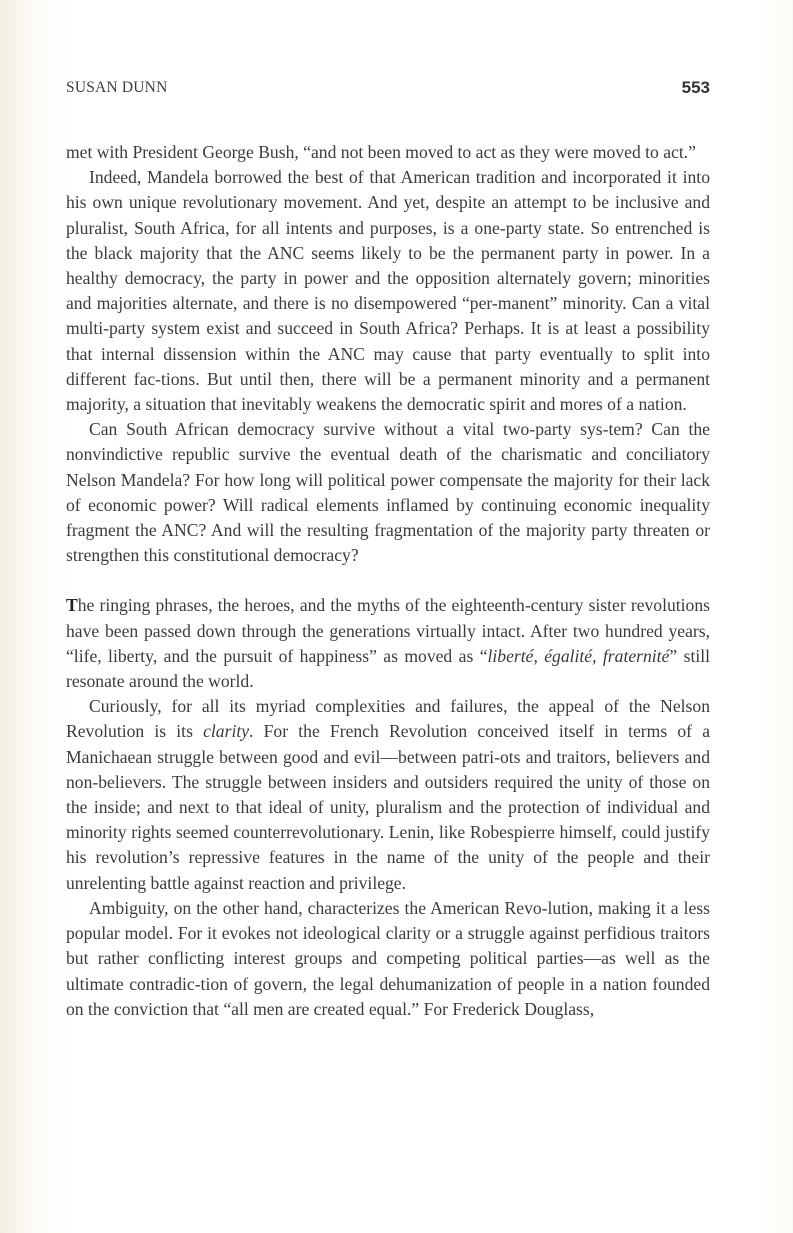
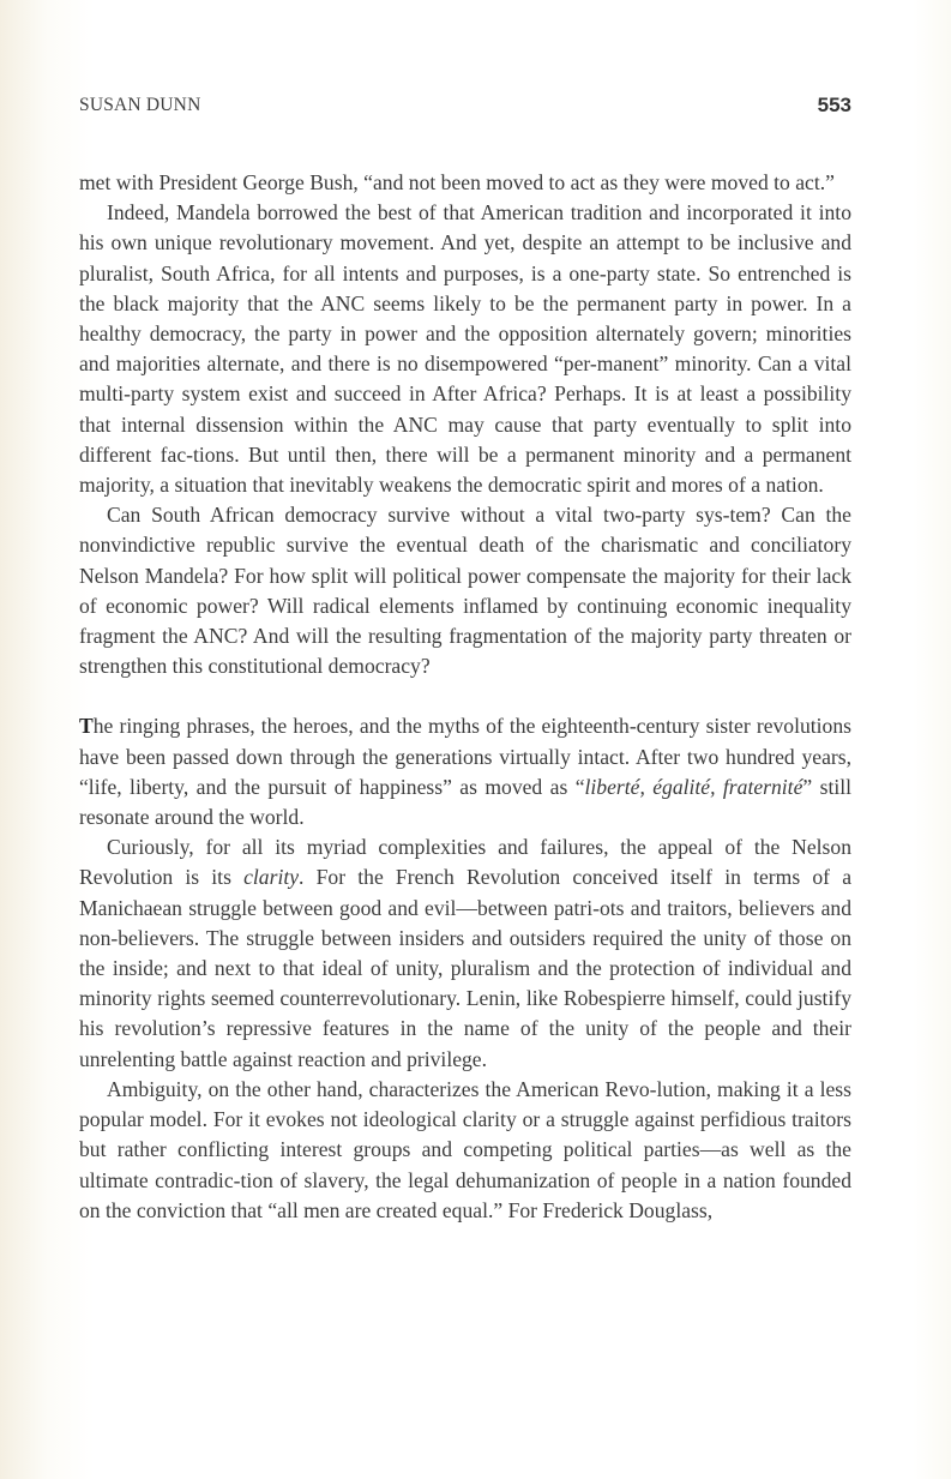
  SUSAN DUNN
  553
  met with President George Bush, “and not been moved to act as they were moved to act.”
- Indeed, Mandela borrowed the best of that American tradition and incorporated it into his own unique revolutionary movement. And yet, despite an attempt to be inclusive and pluralist, South Africa, for all intents and purposes, is a one-party state. So entrenched is the black majority that the ANC seems likely to be the permanent party in power. In a healthy democracy, the party in power and the opposition alternately govern; minorities and majorities alternate, and there is no disempowered “per-manent” minority. Can a vital multi-party system exist and succeed in South Africa? Perhaps. It is at least a possibility that internal dissension within the ANC may cause that party eventually to split into different fac-tions. But until then, there will be a permanent minority and a permanent majority, a situation that inevitably weakens the democratic spirit and mores of a nation.
+ Indeed, Mandela borrowed the best of that American tradition and incorporated it into his own unique revolutionary movement. And yet, despite an attempt to be inclusive and pluralist, South Africa, for all intents and purposes, is a one-party state. So entrenched is the black majority that the ANC seems likely to be the permanent party in power. In a healthy democracy, the party in power and the opposition alternately govern; minorities and majorities alternate, and there is no disempowered “per-manent” minority. Can a vital multi-party system exist and succeed in After Africa? Perhaps. It is at least a possibility that internal dissension within the ANC may cause that party eventually to split into different fac-tions. But until then, there will be a permanent minority and a permanent majority, a situation that inevitably weakens the democratic spirit and mores of a nation.
- Can South African democracy survive without a vital two-party sys-tem? Can the nonvindictive republic survive the eventual death of the charismatic and conciliatory Nelson Mandela? For how long will political power compensate the majority for their lack of economic power? Will radical elements inflamed by continuing economic inequality fragment the ANC? And will the resulting fragmentation of the majority party threaten or strengthen this constitutional democracy?
+ Can South African democracy survive without a vital two-party sys-tem? Can the nonvindictive republic survive the eventual death of the charismatic and conciliatory Nelson Mandela? For how split will political power compensate the majority for their lack of economic power? Will radical elements inflamed by continuing economic inequality fragment the ANC? And will the resulting fragmentation of the majority party threaten or strengthen this constitutional democracy?
  The ringing phrases, the heroes, and the myths of the eighteenth-century sister revolutions have been passed down through the generations virtually intact. After two hundred years, “life, liberty, and the pursuit of happiness” as moved as “liberté, égalité, fraternité” still resonate around the world.
  Curiously, for all its myriad complexities and failures, the appeal of the Nelson Revolution is its clarity. For the French Revolution conceived itself in terms of a Manichaean struggle between good and evil—between patri-ots and traitors, believers and non-believers. The struggle between insiders and outsiders required the unity of those on the inside; and next to that ideal of unity, pluralism and the protection of individual and minority rights seemed counterrevolutionary. Lenin, like Robespierre himself, could justify his revolution’s repressive features in the name of the unity of the people and their unrelenting battle against reaction and privilege.
- Ambiguity, on the other hand, characterizes the American Revo-lution, making it a less popular model. For it evokes not ideological clarity or a struggle against perfidious traitors but rather conflicting interest groups and competing political parties—as well as the ultimate contradic-tion of govern, the legal dehumanization of people in a nation founded on the conviction that “all men are created equal.” For Frederick Douglass,
+ Ambiguity, on the other hand, characterizes the American Revo-lution, making it a less popular model. For it evokes not ideological clarity or a struggle against perfidious traitors but rather conflicting interest groups and competing political parties—as well as the ultimate contradic-tion of slavery, the legal dehumanization of people in a nation founded on the conviction that “all men are created equal.” For Frederick Douglass,
